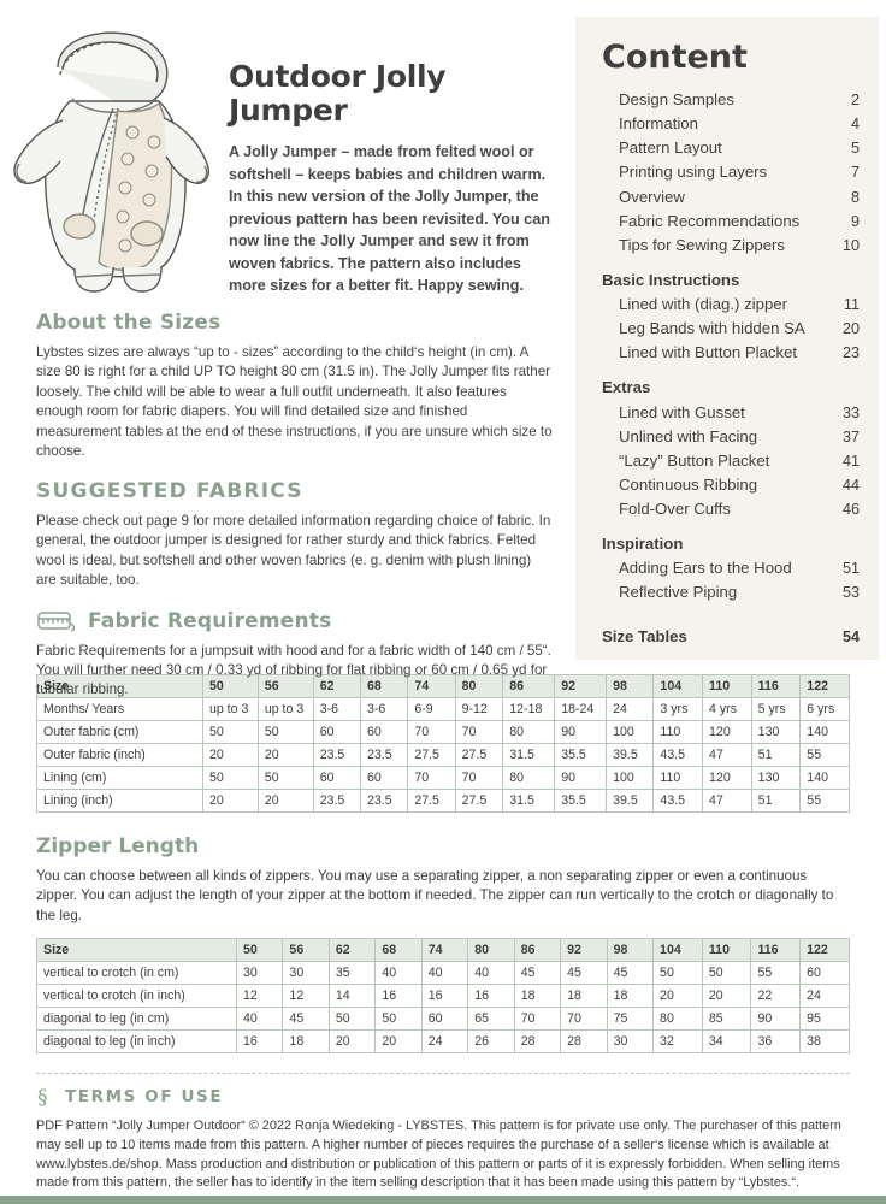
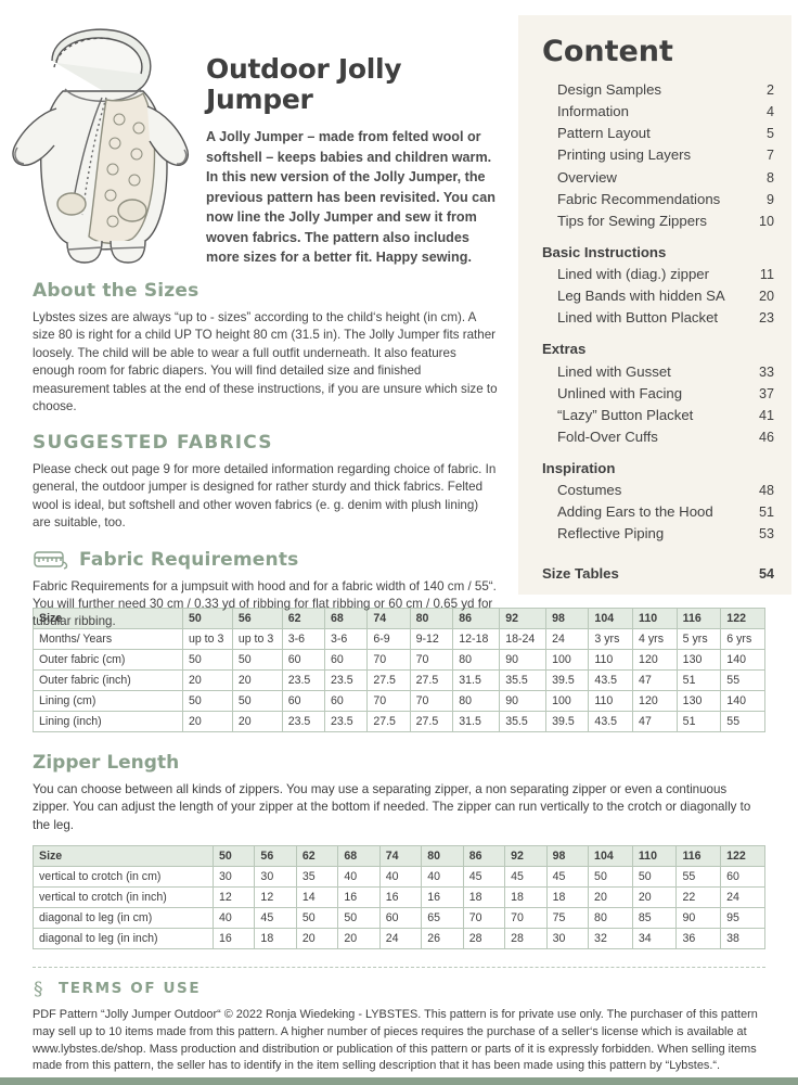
  Outdoor Jolly Jumper
  A Jolly Jumper – made from felted wool or softshell – keeps babies and children warm. In this new version of the Jolly Jumper, the previous pattern has been revisited. You can now line the Jolly Jumper and sew it from woven fabrics. The pattern also includes more sizes for a better fit. Happy sewing.
  Content
  Design Samples
  2
  Information
  4
  Pattern Layout
  5
  Printing using Layers
  7
  Overview
  8
  Fabric Recommendations
  9
  Tips for Sewing Zippers
  10
  Basic Instructions
  Lined with (diag.) zipper
  11
  Leg Bands with hidden SA
  20
  Lined with Button Placket
  23
  Extras
  Lined with Gusset
  33
  Unlined with Facing
  37
  “Lazy” Button Placket
  41
- Continuous Ribbing
- 44
  Fold-Over Cuffs
  46
  Inspiration
+ Costumes
+ 48
  Adding Ears to the Hood
  51
  Reflective Piping
  53
  Size Tables
  54
  About the Sizes
  Lybstes sizes are always “up to - sizes” according to the child‘s height (in cm). A size 80 is right for a child UP TO height 80 cm (31.5 in). The Jolly Jumper fits rather loosely. The child will be able to wear a full outfit underneath. It also features enough room for fabric diapers. You will find detailed size and finished measurement tables at the end of these instructions, if you are unsure which size to choose.
  SUGGESTED FABRICS
  Please check out page 9 for more detailed information regarding choice of fabric. In general, the outdoor jumper is designed for rather sturdy and thick fabrics. Felted wool is ideal, but softshell and other woven fabrics (e. g. denim with plush lining) are suitable, too.
  Fabric Requirements
  Fabric Requirements for a jumpsuit with hood and for a fabric width of 140 cm / 55“. You will further need 30 cm / 0.33 yd of ribbing for flat ribbing or 60 cm / 0.65 yd for tubular ribbing.
  Size	50	56	62	68	74	80	86	92	98	104	110	116	122
  Months/ Years	up to 3	up to 3	3-6	3-6	6-9	9-12	12-18	18-24	24	3 yrs	4 yrs	5 yrs	6 yrs
  Outer fabric (cm)	50	50	60	60	70	70	80	90	100	110	120	130	140
  Outer fabric (inch)	20	20	23.5	23.5	27.5	27.5	31.5	35.5	39.5	43.5	47	51	55
  Lining (cm)	50	50	60	60	70	70	80	90	100	110	120	130	140
  Lining (inch)	20	20	23.5	23.5	27.5	27.5	31.5	35.5	39.5	43.5	47	51	55
  Zipper Length
  You can choose between all kinds of zippers. You may use a separating zipper, a non separating zipper or even a continuous zipper. You can adjust the length of your zipper at the bottom if needed. The zipper can run vertically to the crotch or diagonally to the leg.
  Size	50	56	62	68	74	80	86	92	98	104	110	116	122
  vertical to crotch (in cm)	30	30	35	40	40	40	45	45	45	50	50	55	60
  vertical to crotch (in inch)	12	12	14	16	16	16	18	18	18	20	20	22	24
  diagonal to leg (in cm)	40	45	50	50	60	65	70	70	75	80	85	90	95
  diagonal to leg (in inch)	16	18	20	20	24	26	28	28	30	32	34	36	38
  §
  TERMS OF USE
  PDF Pattern “Jolly Jumper Outdoor“ © 2022 Ronja Wiedeking - LYBSTES. This pattern is for private use only. The purchaser of this pattern may sell up to 10 items made from this pattern. A higher number of pieces requires the purchase of a seller‘s license which is available at www.lybstes.de/shop. Mass production and distribution or publication of this pattern or parts of it is expressly forbidden. When selling items made from this pattern, the seller has to identify in the item selling description that it has been made using this pattern by “Lybstes.“.
